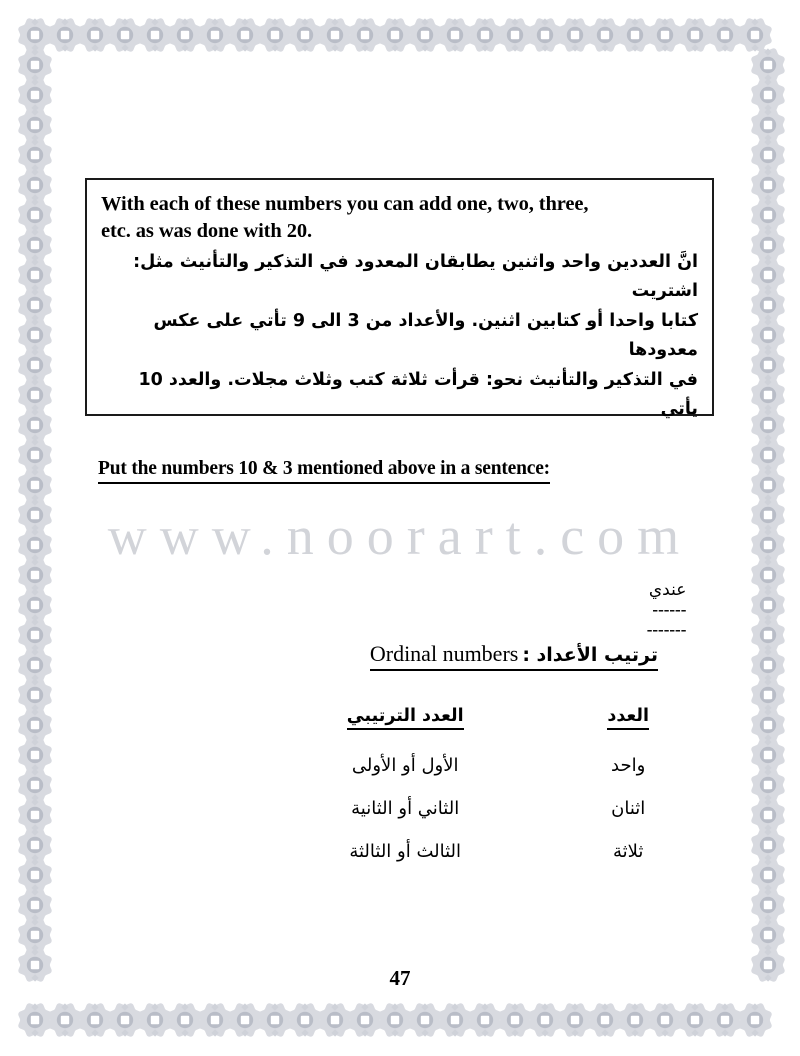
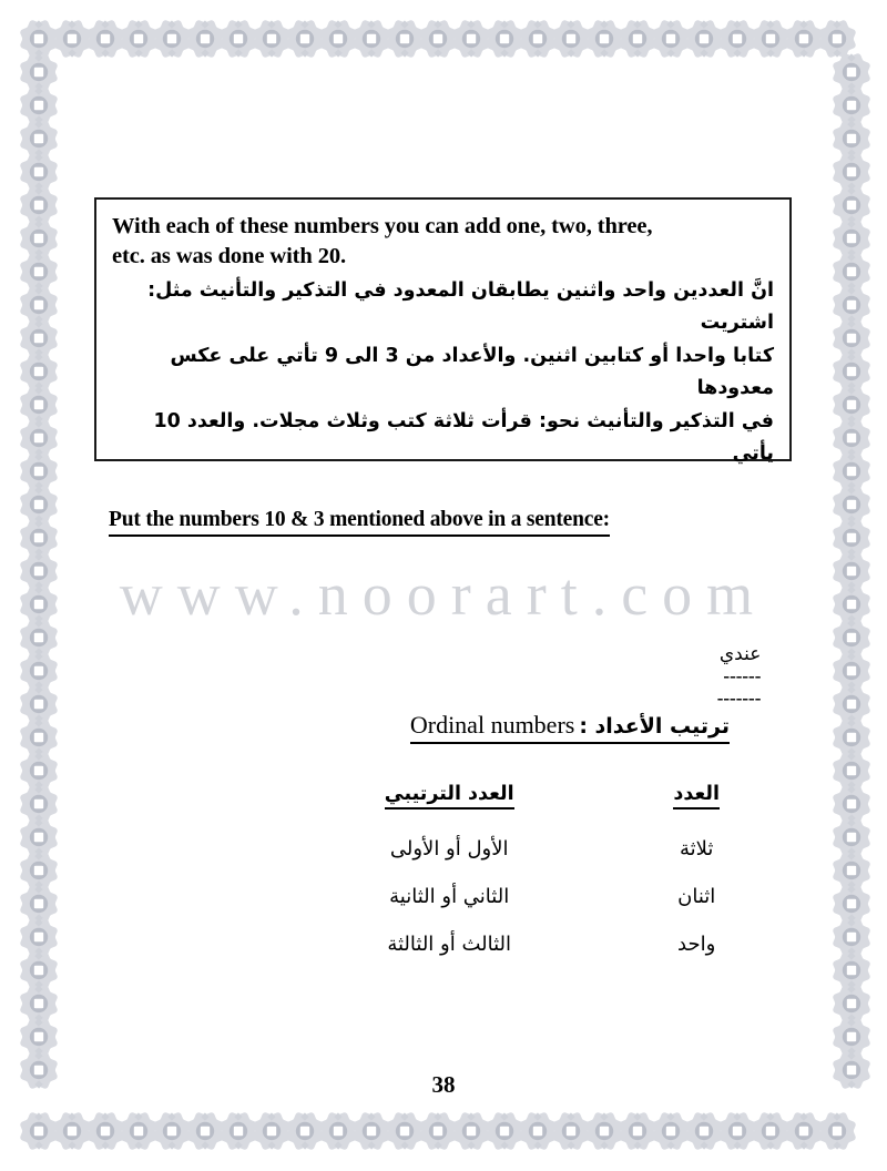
  www.noorart.com
  With each of these numbers you can add one, two, three,
  etc. as was done with 20.
  انَّ العددين واحد واثنين يطابقان المعدود في التذكير والتأنيث مثل: اشتريت
  كتابا واحدا أو كتابين اثنين. والأعداد من 3 الى 9 تأتي على عكس معدودها
  في التذكير والتأنيث نحو: قرأت ثلاثة كتب وثلاث مجلات. والعدد 10 يأتي
  Put the numbers 10 & 3 mentioned above in a sentence:
  عندي ------ -------
  ترتيب الأعداد : Ordinal numbers
  العدد	العدد الترتيبي
- واحد	الأول أو الأولى
+ ثلاثة	الأول أو الأولى
  اثنان	الثاني أو الثانية
- ثلاثة	الثالث أو الثالثة
+ واحد	الثالث أو الثالثة
- 47
+ 38
